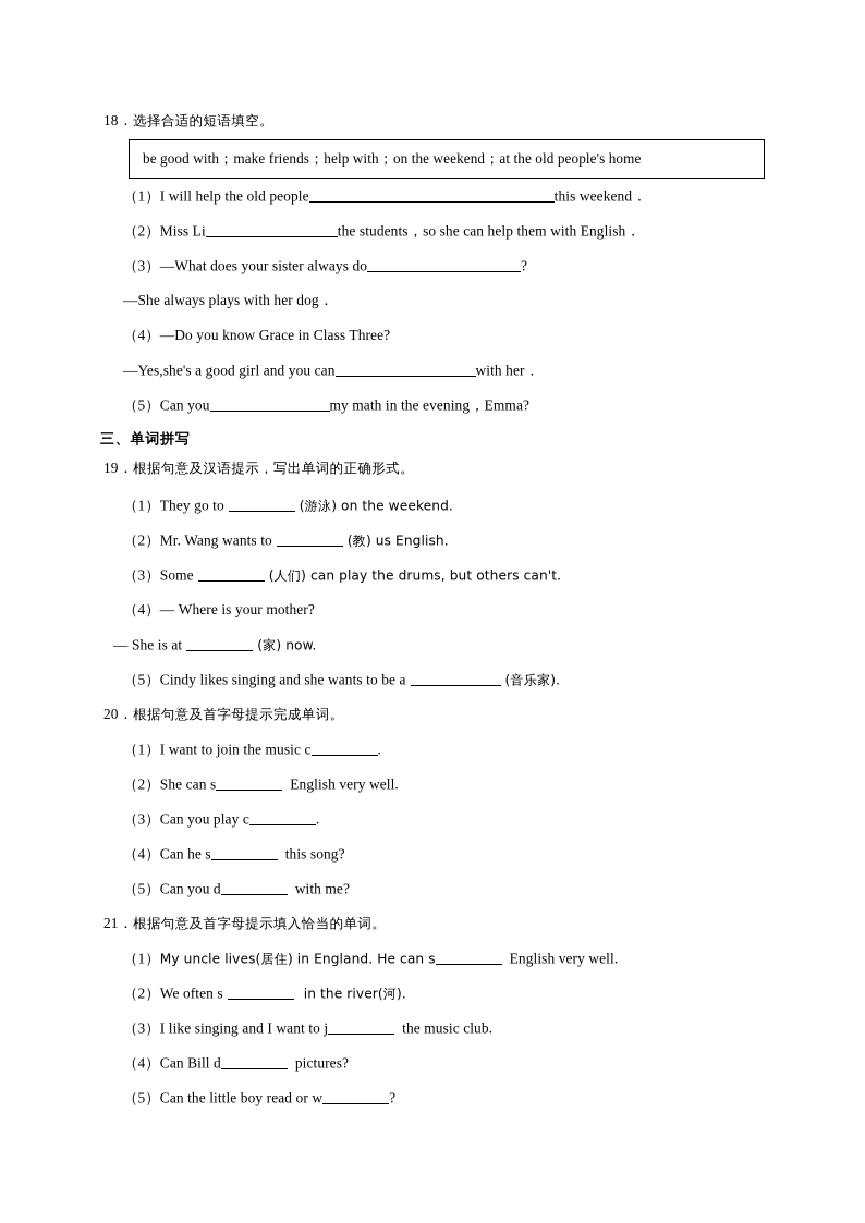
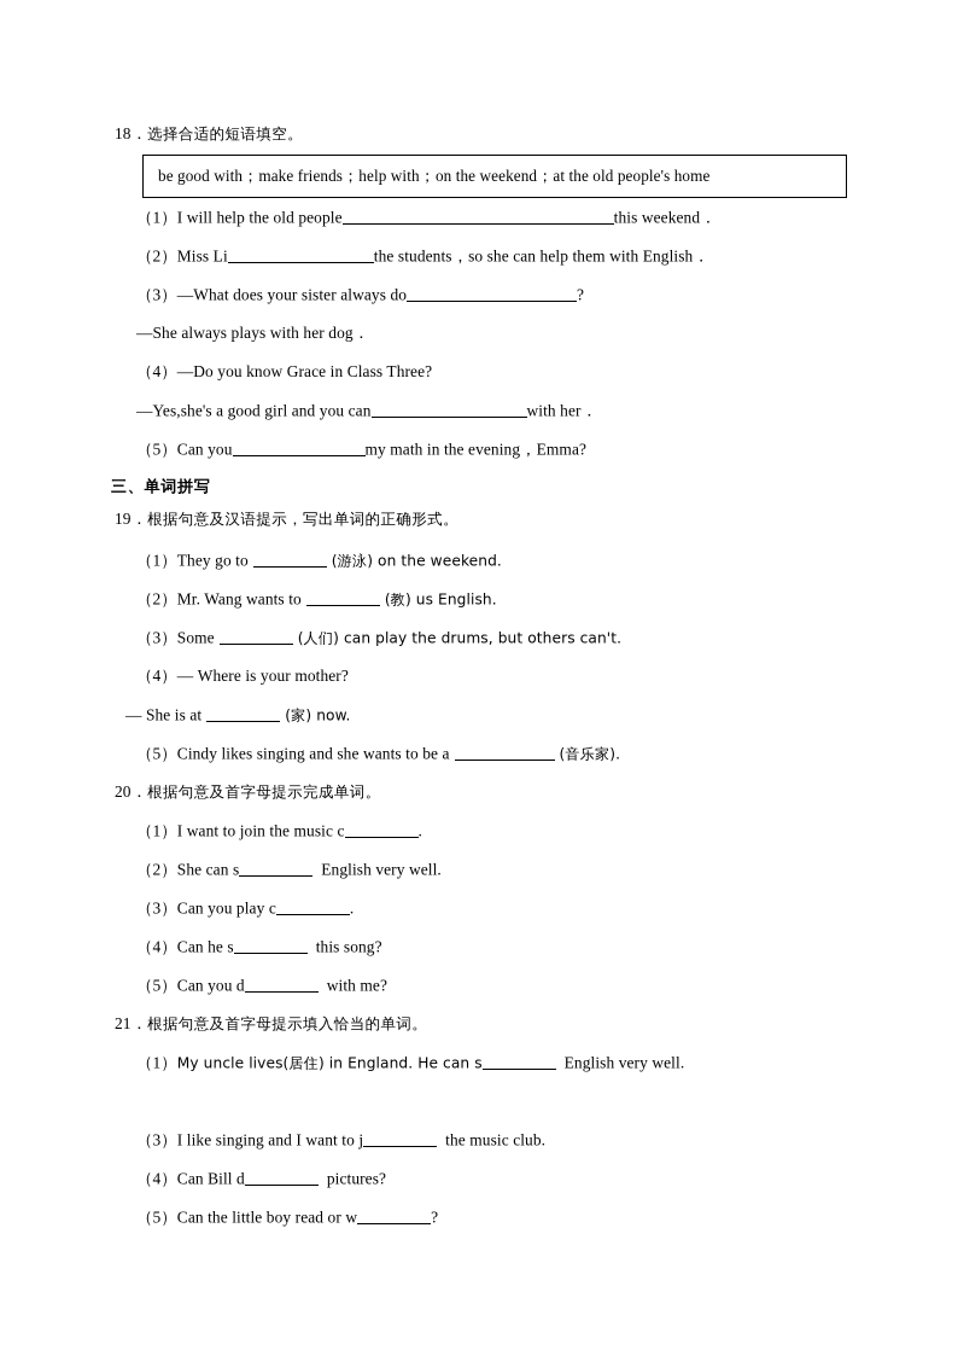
  18．选择合适的短语填空。
  be good with；make friends；help with；on the weekend；at the old people's home
  （1）I will help the old people this weekend．
  （2）Miss Li the students，so she can help them with English．
  （3）—What does your sister always do ?
  —She always plays with her dog．
  （4）—Do you know Grace in Class Three?
  —Yes,she's a good girl and you can with her．
  （5）Can you my math in the evening，Emma?
  三、单词拼写
  19．根据句意及汉语提示，写出单词的正确形式。
  （1）They go to (游泳) on the weekend.
  （2）Mr. Wang wants to (教) us English.
  （3）Some (人们) can play the drums, but others can't.
  （4）— Where is your mother?
  — She is at (家) now.
  （5）Cindy likes singing and she wants to be a (音乐家).
  20．根据句意及首字母提示完成单词。
  （1）I want to join the music c .
  （2）She can s English very well.
  （3）Can you play c .
  （4）Can he s this song?
  （5）Can you d with me?
  21．根据句意及首字母提示填入恰当的单词。
  （1）My uncle lives(居住) in England. He can s English very well.
- （2）We often s in the river(河).
  （3）I like singing and I want to j the music club.
  （4）Can Bill d pictures?
  （5）Can the little boy read or w ?
